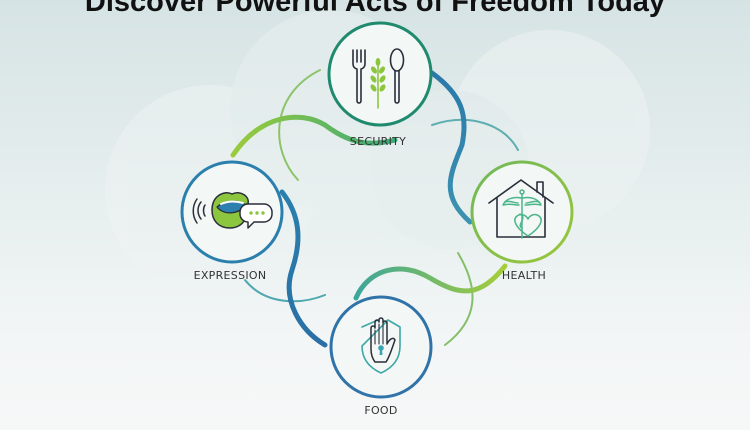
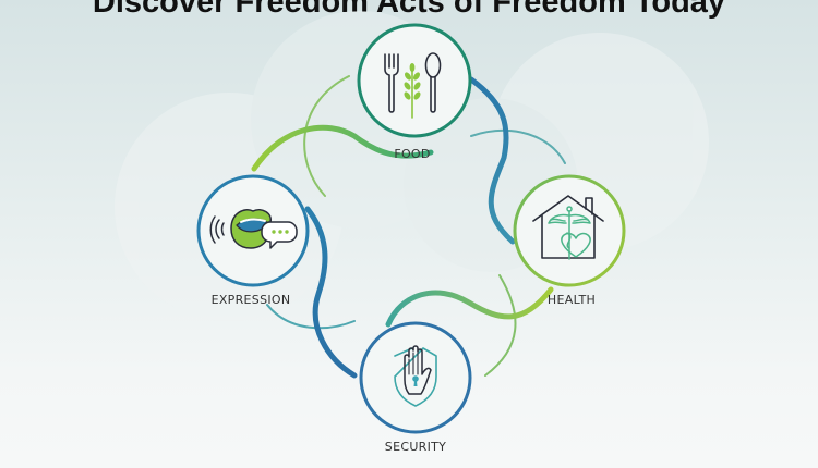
- Discover Powerful Acts of Freedom Today
+ Discover Freedom Acts of Freedom Today
- SECURITY
+ FOOD
  HEALTH
  EXPRESSION
- FOOD
+ SECURITY
